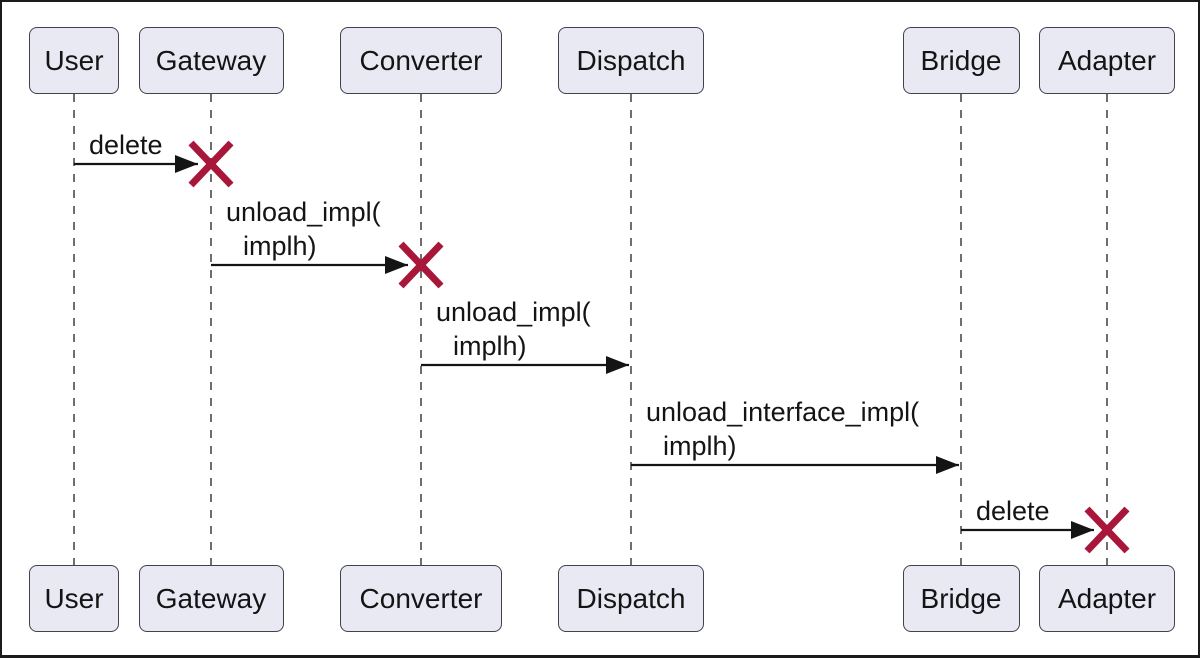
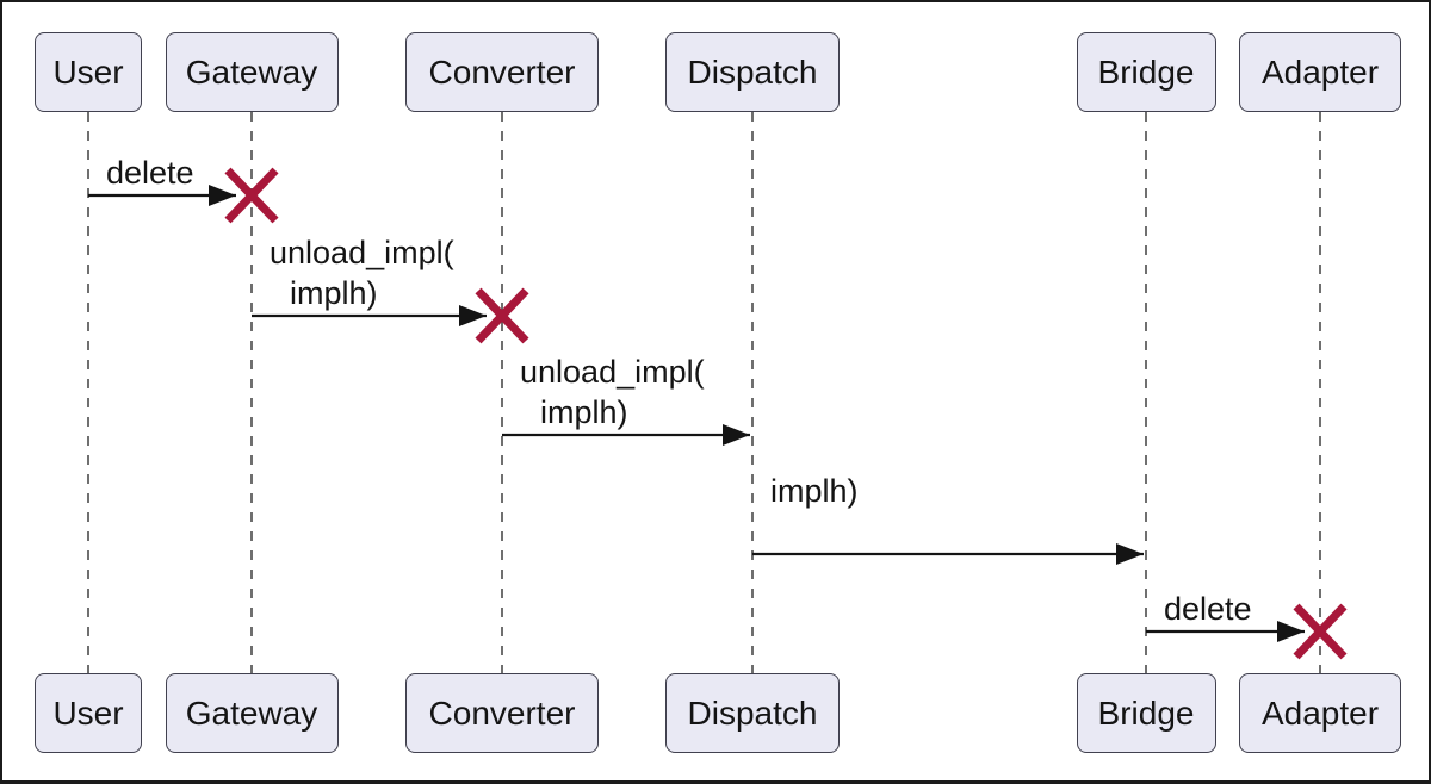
  User
  User
  Gateway
  Gateway
  Converter
  Converter
  Dispatch
  Dispatch
  Bridge
  Bridge
  Adapter
  Adapter
  delete
  unload_impl(
  implh)
  unload_impl(
  implh)
- unload_interface_impl(
  implh)
  delete
